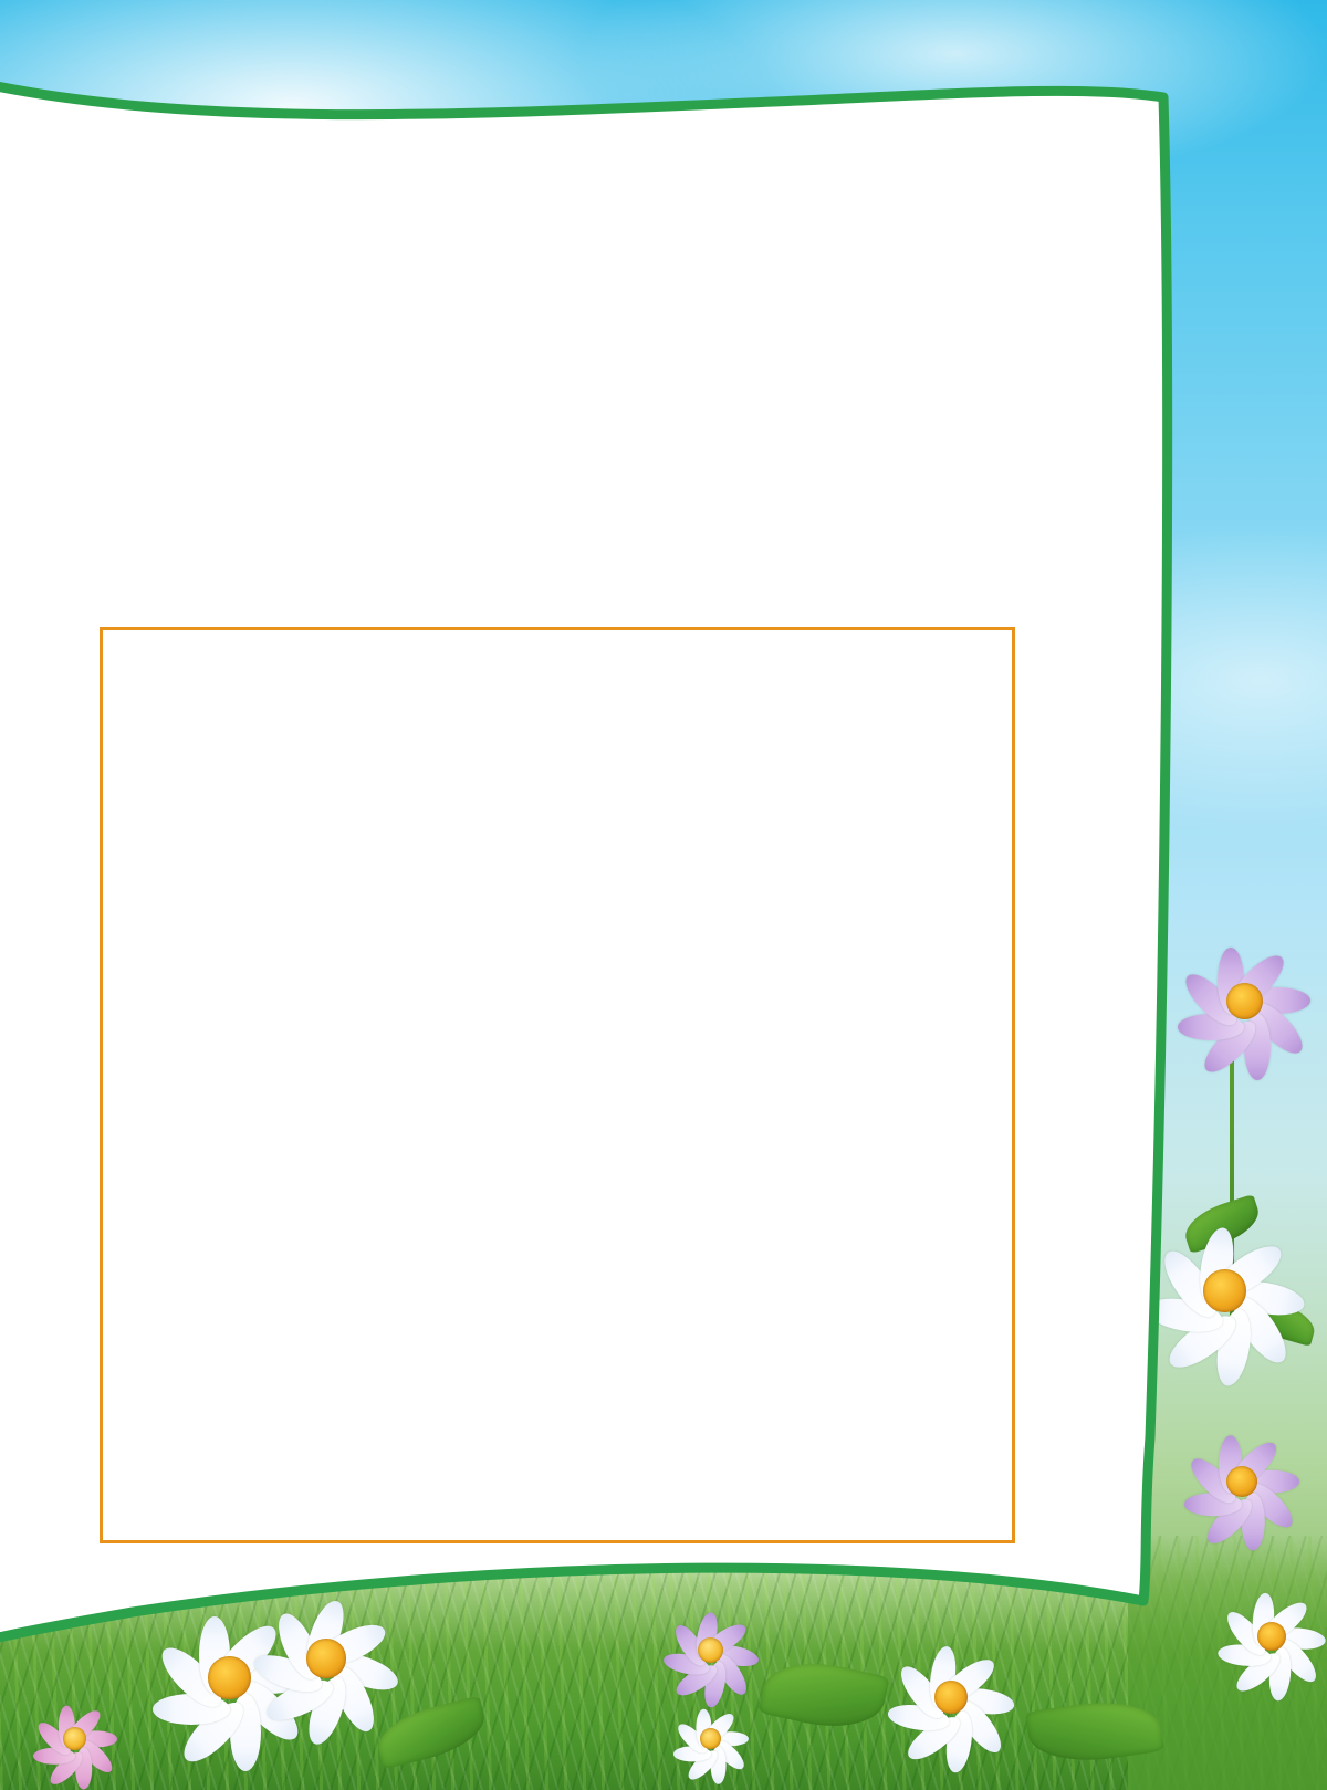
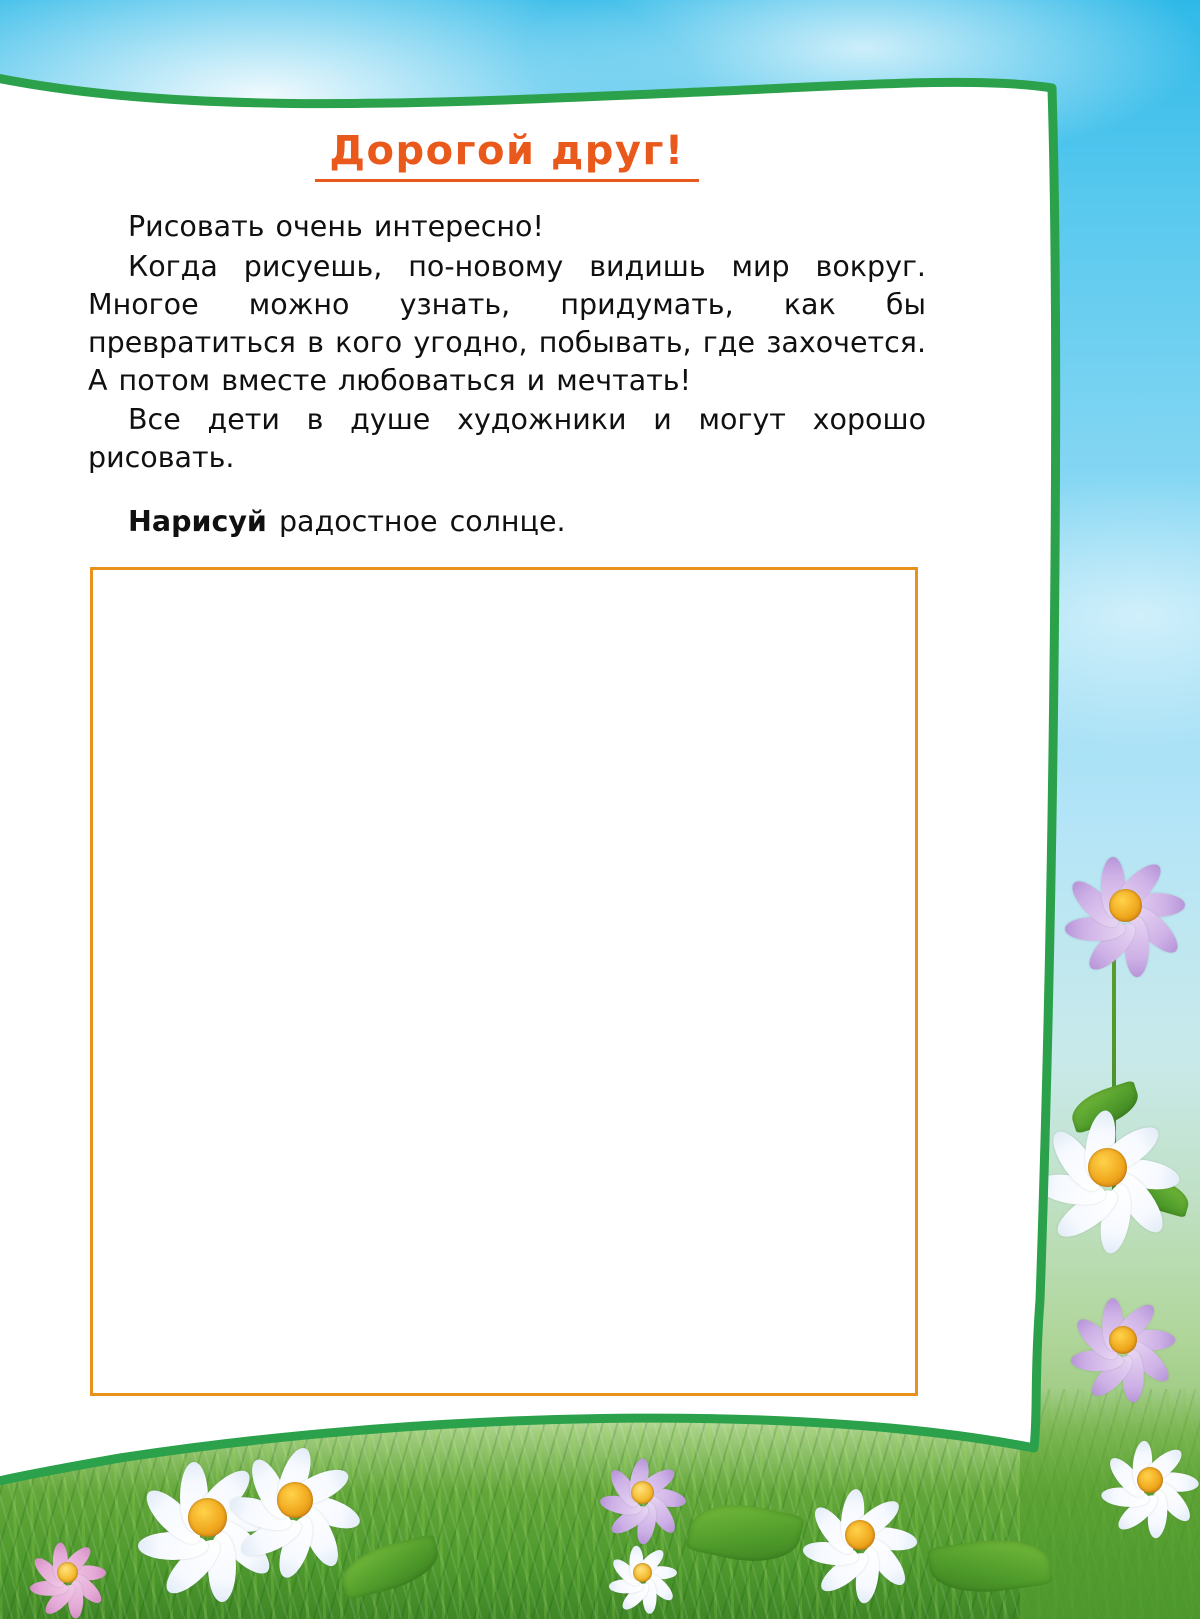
+ Дорогой друг!
+ Рисовать очень интересно!
+ Когда рисуешь, по-новому видишь мир вокруг. Многое можно узнать, придумать, как бы превратиться в кого угодно, побывать, где захочется. А потом вместе любоваться и мечтать!
+ Все дети в душе художники и могут хорошо рисовать.
+ Нарисуй радостное солнце.
